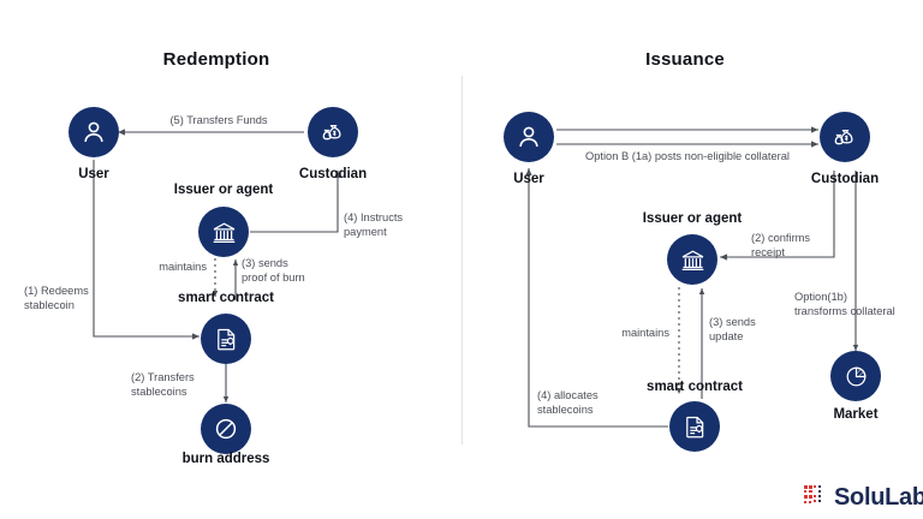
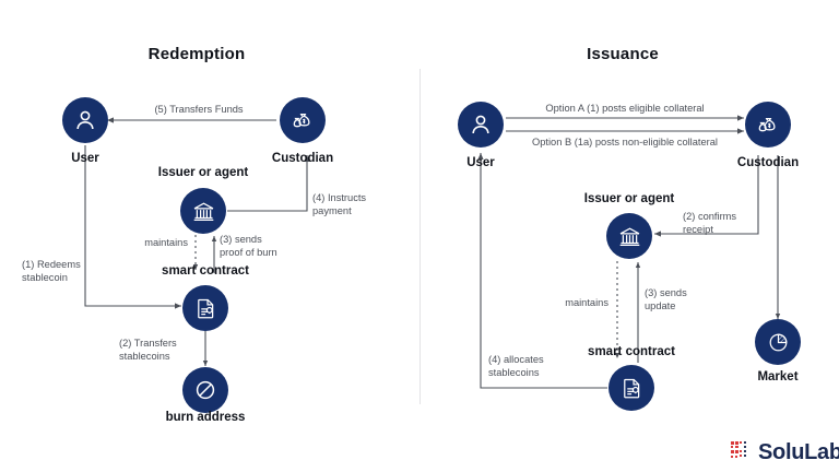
  Redemption
  Issuance
  User
  Custodian
  Issuer or agent
  smart contract
  burn address
  (5) Transfers Funds
  (4) Instructs
  payment
  maintains
  (3) sends
  proof of burn
  (1) Redeems
  stablecoin
  (2) Transfers
  stablecoins
  User
  Custodian
  Issuer or agent
  smart contract
  Market
+ Option A (1) posts eligible collateral
  Option B (1a) posts non-eligible collateral
  (2) confirms
  receipt
- Option(1b)
- transforms collateral
  maintains
  (3) sends
  update
  (4) allocates
  stablecoins
  SoluLab
